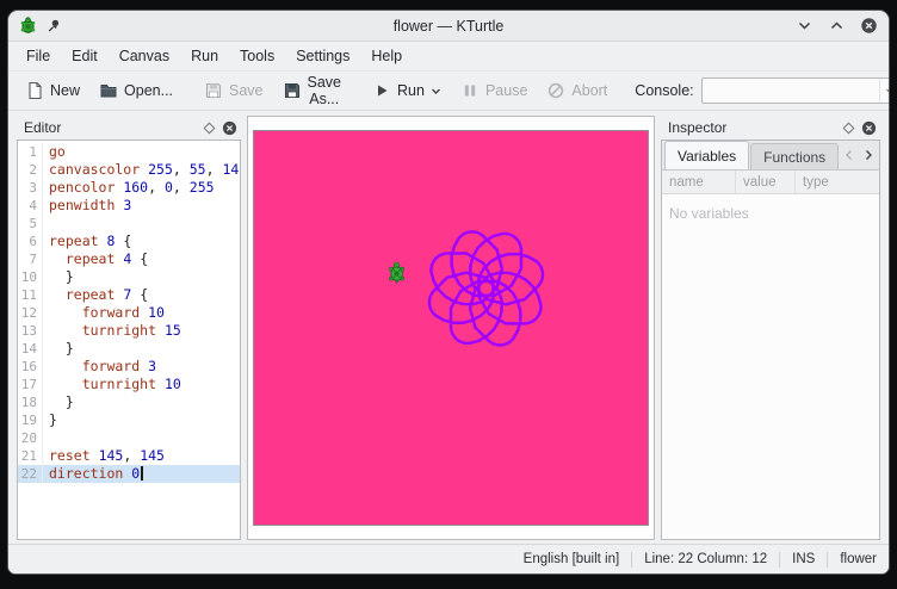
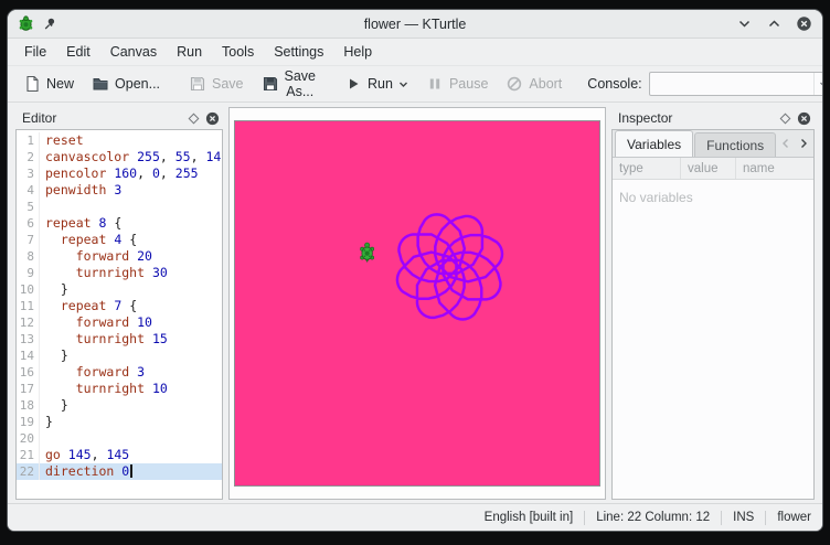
  flower — KTurtle
  File
  Edit
  Canvas
  Run
  Tools
  Settings
  Help
  New
  Open...
  Save
  Save As...
  Run
  Pause
  Abort
  Console:
  Editor
  1
- go
+ reset
  2
  canvascolor 255, 55, 14
  3
  pencolor 160, 0, 255
  4
  penwidth 3
  5
  6
  repeat 8 {
  7
  repeat 4 {
+ 8
+ forward 20
+ 9
+ turnright 30
  10
  }
  11
  repeat 7 {
  12
  forward 10
  13
  turnright 15
  14
  }
  16
  forward 3
  17
  turnright 10
  18
  }
  19
  }
  20
  21
- reset 145, 145
+ go 145, 145
  22
  direction 0
  Inspector
  Variables
  Functions
- name
+ type
  value
- type
+ name
  No variables
  English [built in]
  Line: 22 Column: 12
  INS
  flower
